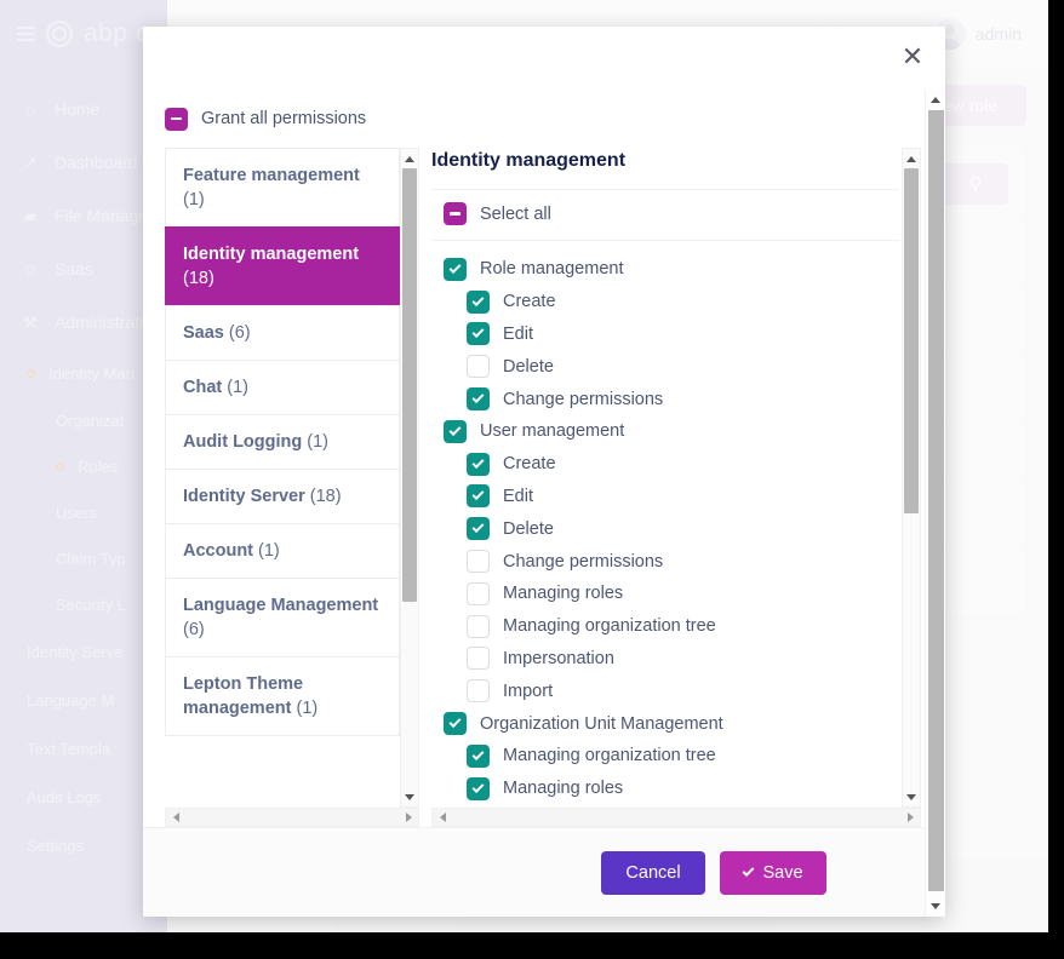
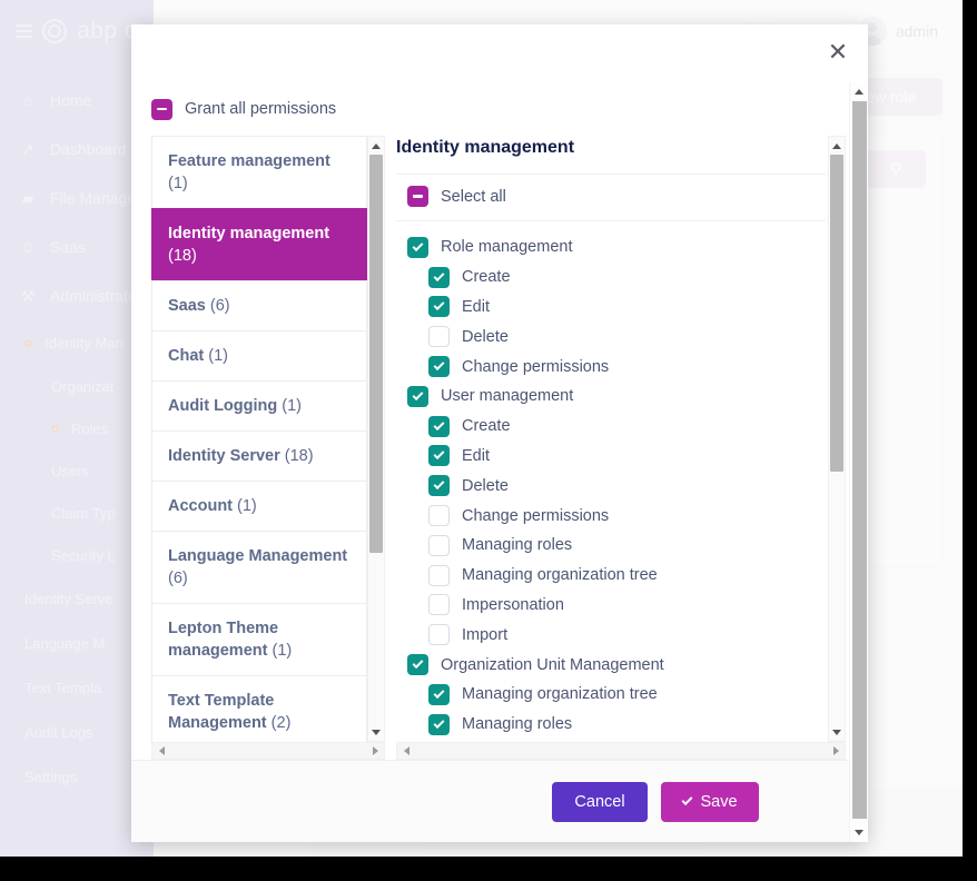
  Dashboard
  File Manag
  Administrati
  ew role
  ✕
  Grant all permissions
  Feature management (1)
  Identity management (18)
  Saas (6)
  Chat (1)
  Audit Logging (1)
  Identity Server (18)
  Account (1)
  Language Management (6)
  Lepton Theme management (1)
+ Text Template Management (2)
  Identity management
  Select all
  Role management
  Create
  Edit
  Delete
  Change permissions
  User management
  Create
  Edit
  Delete
  Change permissions
  Managing roles
  Managing organization tree
  Impersonation
  Import
  Organization Unit Management
  Managing organization tree
  Managing roles
  Cancel
  Save
